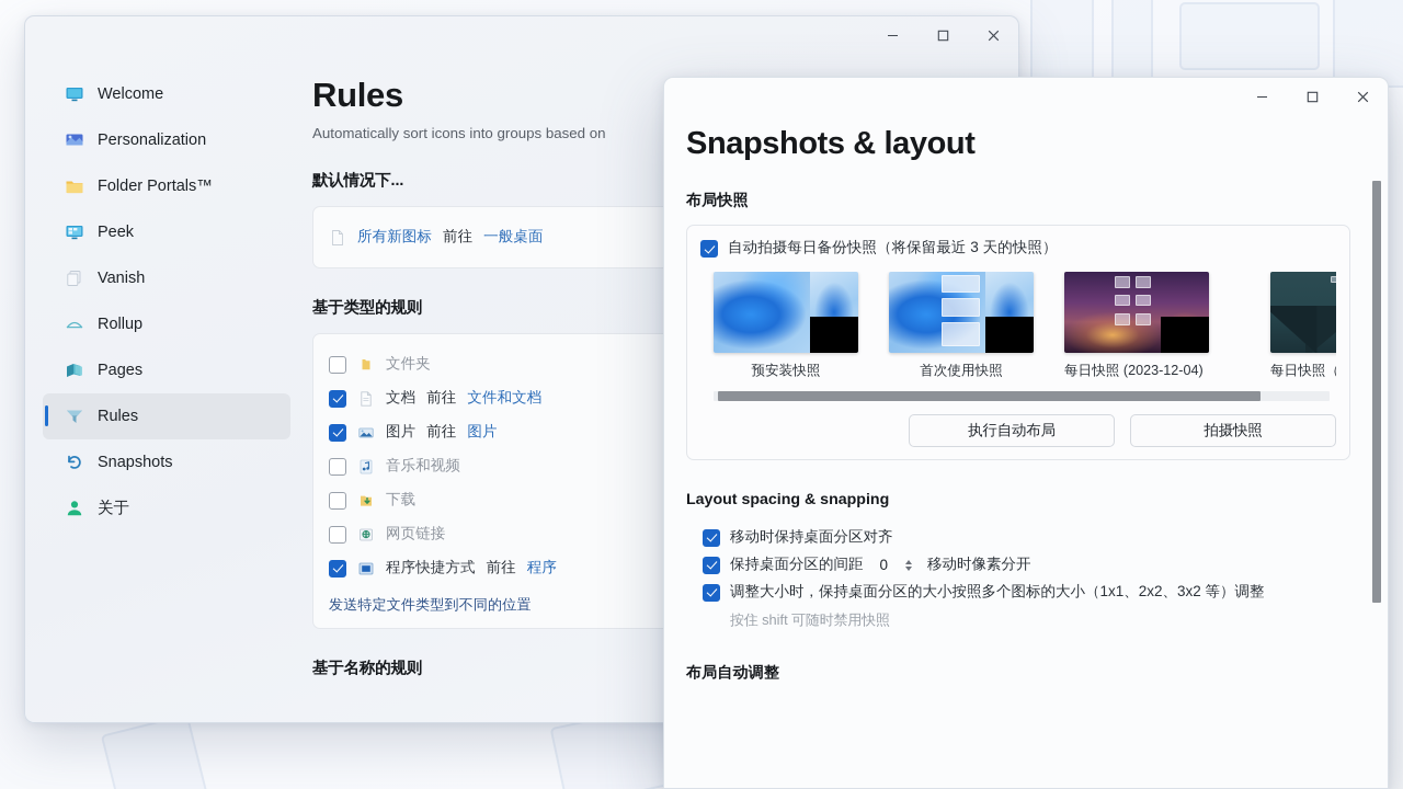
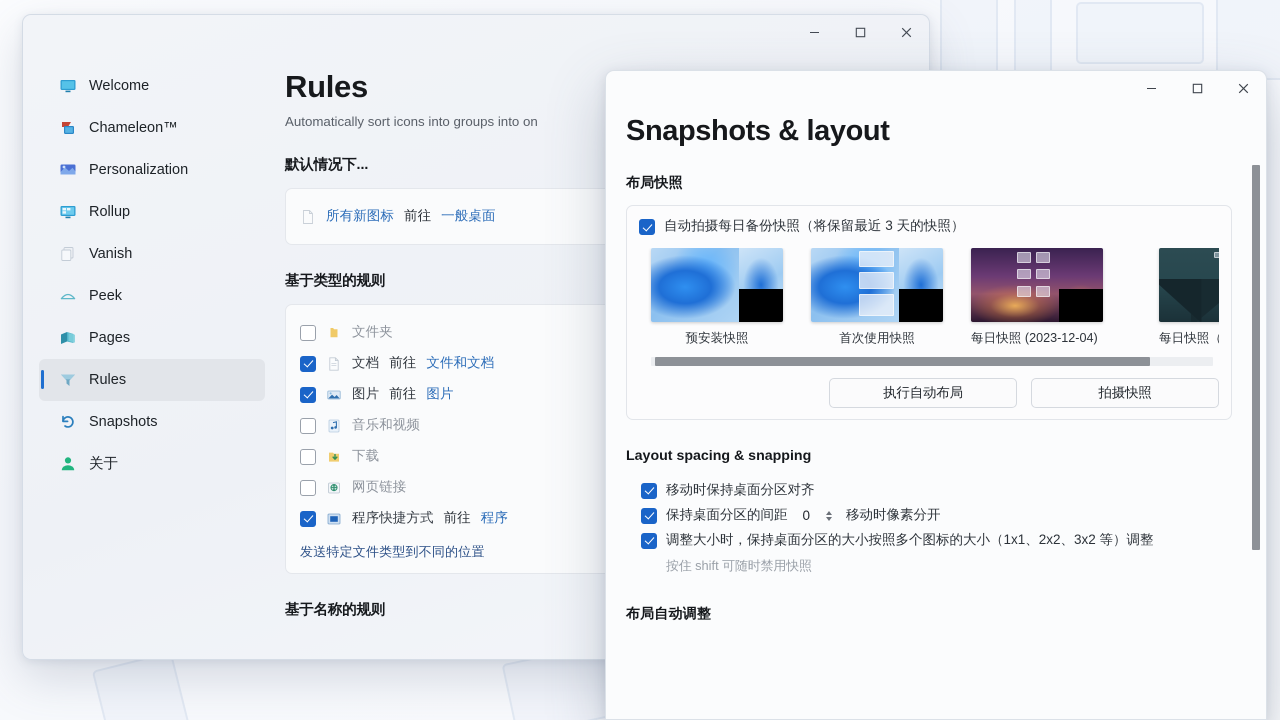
  Welcome
+ Chameleon™
  Personalization
- Folder Portals™
- Peek
+ Rollup
  Vanish
- Rollup
+ Peek
  Pages
  Rules
  Snapshots
  关于
  Rules
- Automatically sort icons into groups based on
+ Automatically sort icons into groups into on
  默认情况下...
  所有新图标
  前往
  一般桌面
  基于类型的规则
  文件夹
  文档
  前往
  文件和文档
  图片
  前往
  图片
  音乐和视频
  下载
  网页链接
  程序快捷方式
  前往
  程序
  发送特定文件类型到不同的位置
  基于名称的规则
  Snapshots & layout
  布局快照
  自动拍摄每日备份快照（将保留最近 3 天的快照）
  预安装快照
  首次使用快照
  每日快照 (2023-12-04)
  每日快照（
  执行自动布局
  拍摄快照
  Layout spacing & snapping
  移动时保持桌面分区对齐
  保持桌面分区的间距
  0
  移动时像素分开
  调整大小时，保持桌面分区的大小按照多个图标的大小（1x1、2x2、3x2 等）调整
  按住 shift 可随时禁用快照
  布局自动调整
